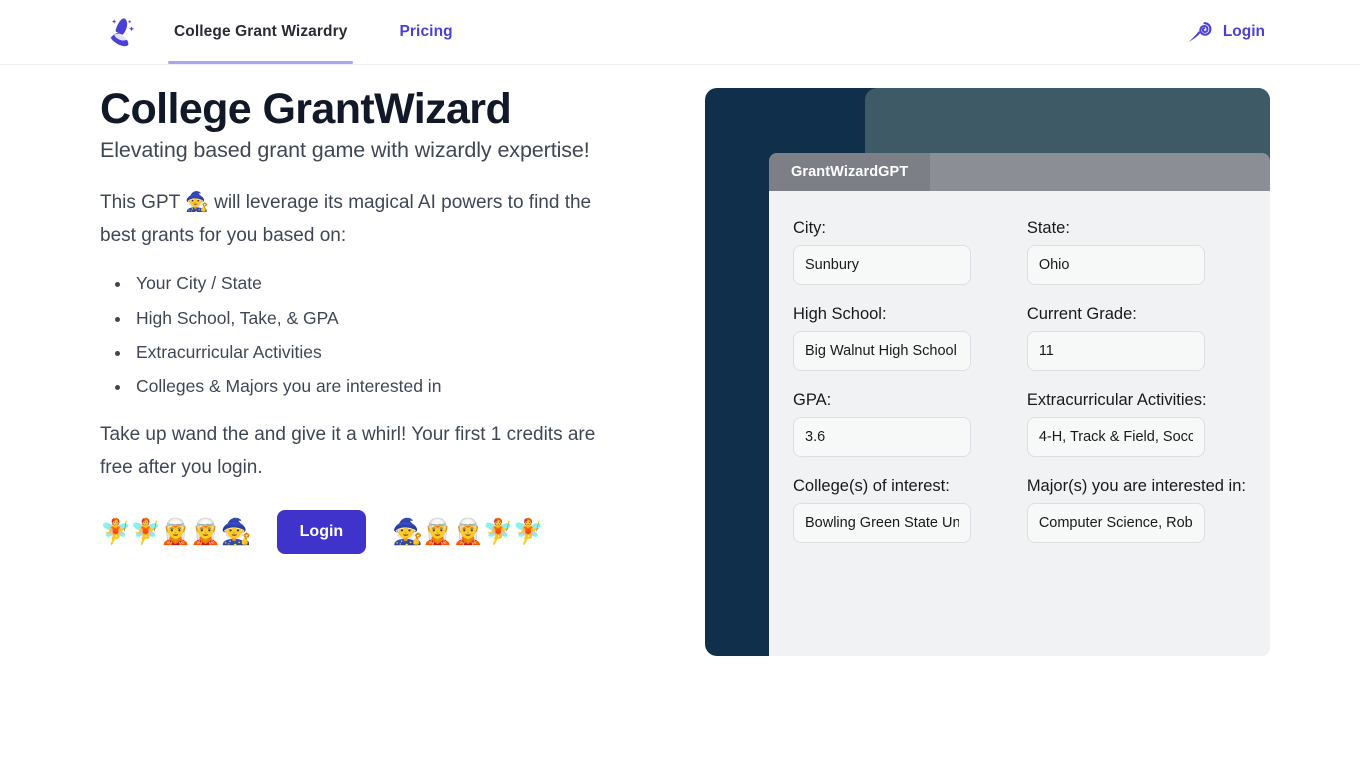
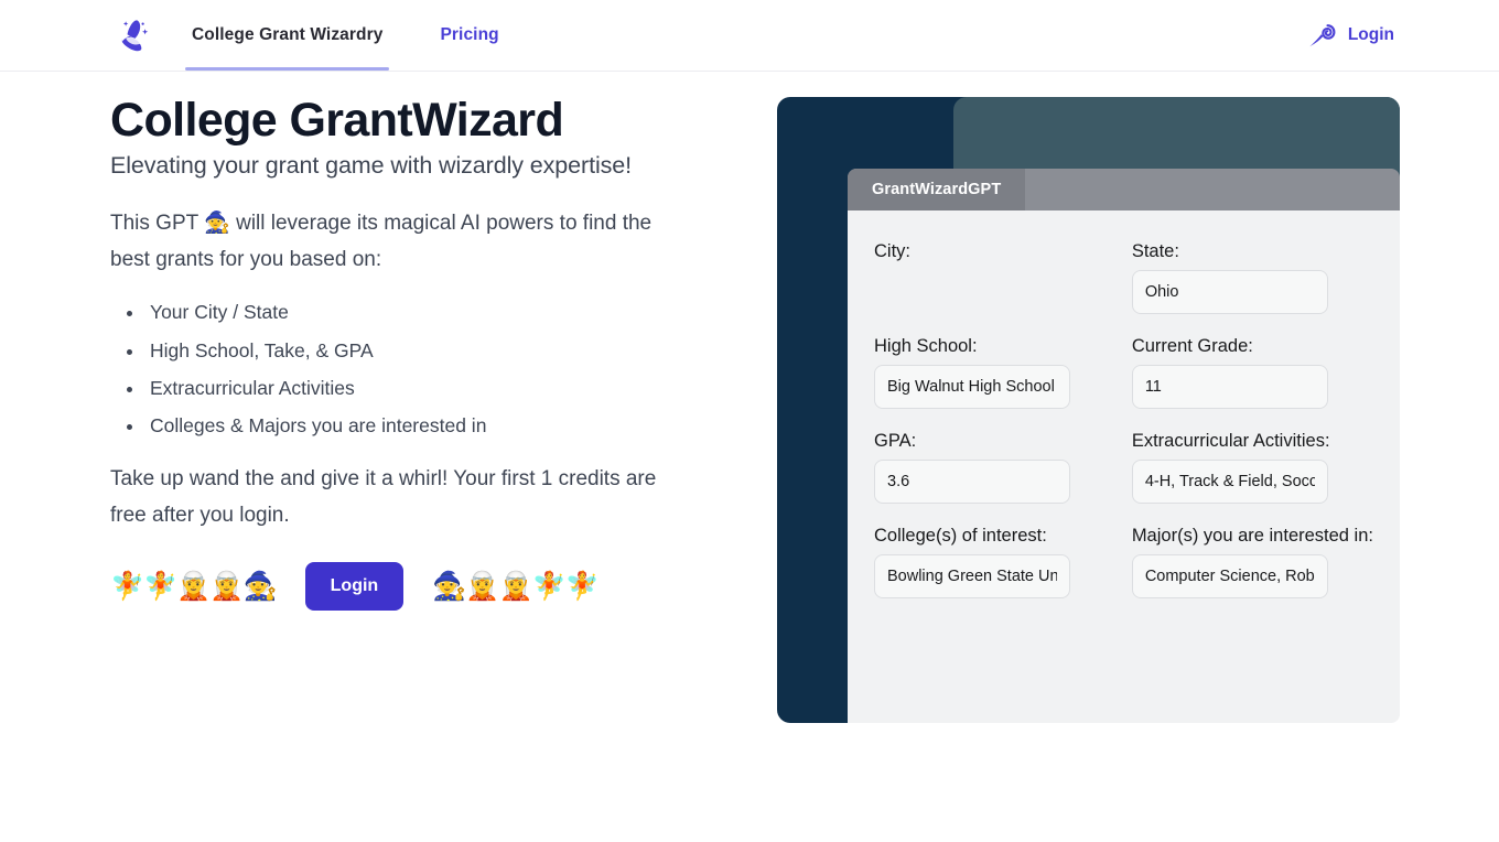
  College Grant Wizardry
  Pricing
  Login
  College GrantWizard
- Elevating based grant game with wizardly expertise!
+ Elevating your grant game with wizardly expertise!
  This GPT 🧙 will leverage its magical AI powers to find the best grants for you based on:
  Your City / State
  High School, Take, & GPA
  Extracurricular Activities
  Colleges & Majors you are interested in
  Take up wand the and give it a whirl! Your first 1 credits are free after you login.
  🧚🧚🧝🧝🧙
  Login
  🧙🧝🧝🧚🧚
  GrantWizardGPT
  City:
- Sunbury
  State:
  Ohio
  High School:
  Big Walnut High School
  Current Grade:
  11
  GPA:
  3.6
  Extracurricular Activities:
  4-H, Track & Field, Socc
  College(s) of interest:
  Bowling Green State Un
  Major(s) you are interested in:
  Computer Science, Rob
